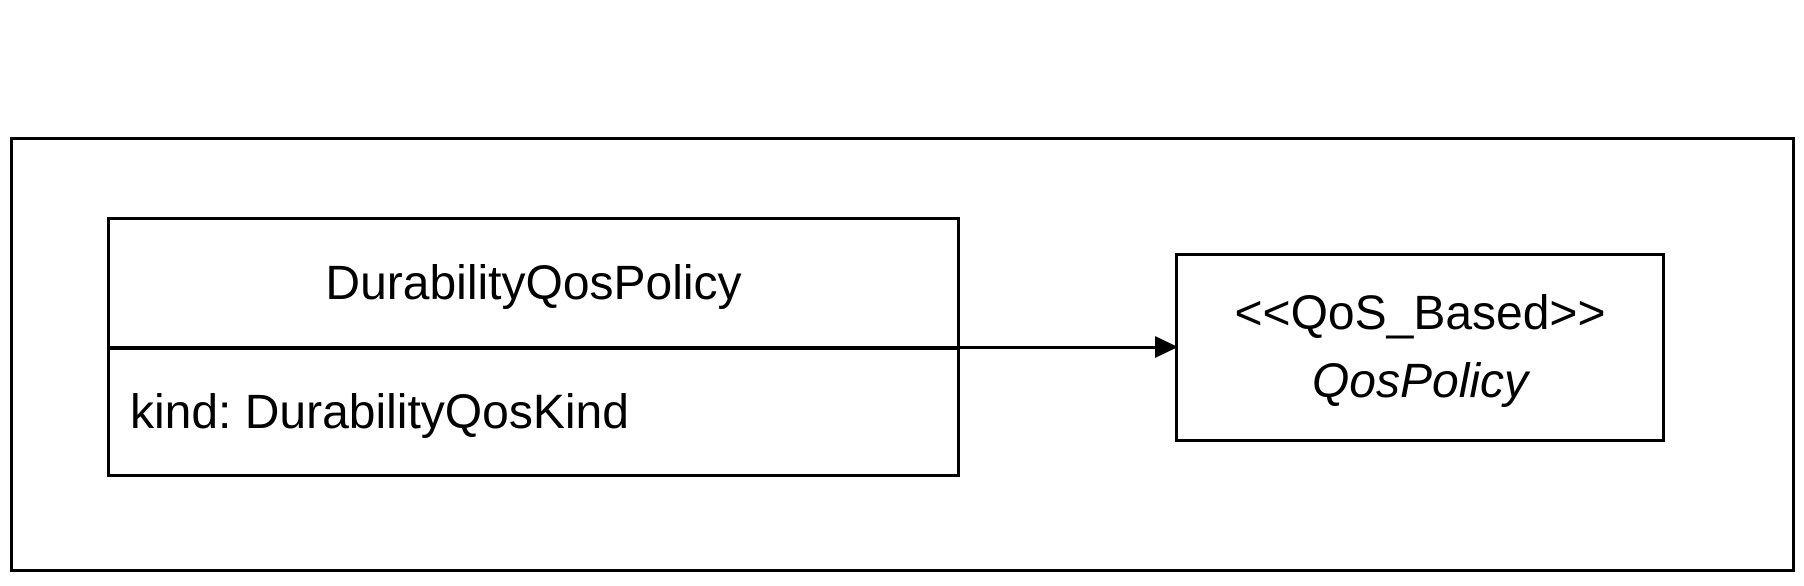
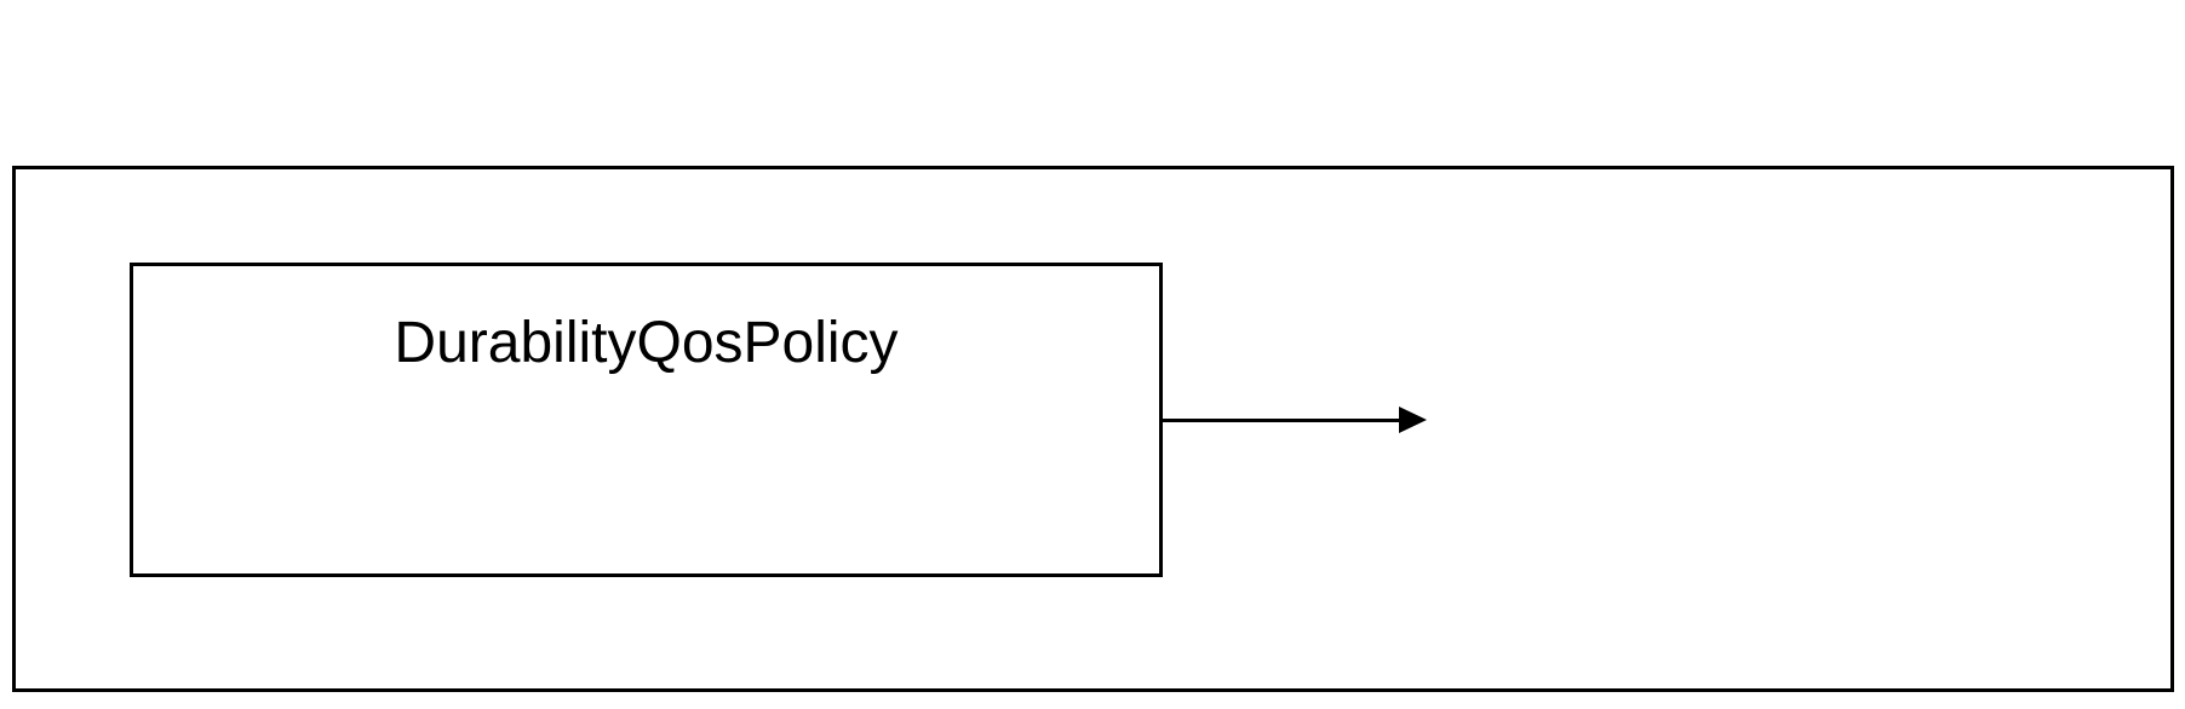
  DurabilityQosPolicy
- kind: DurabilityQosKind
- <<QoS_Based>>
- QosPolicy
